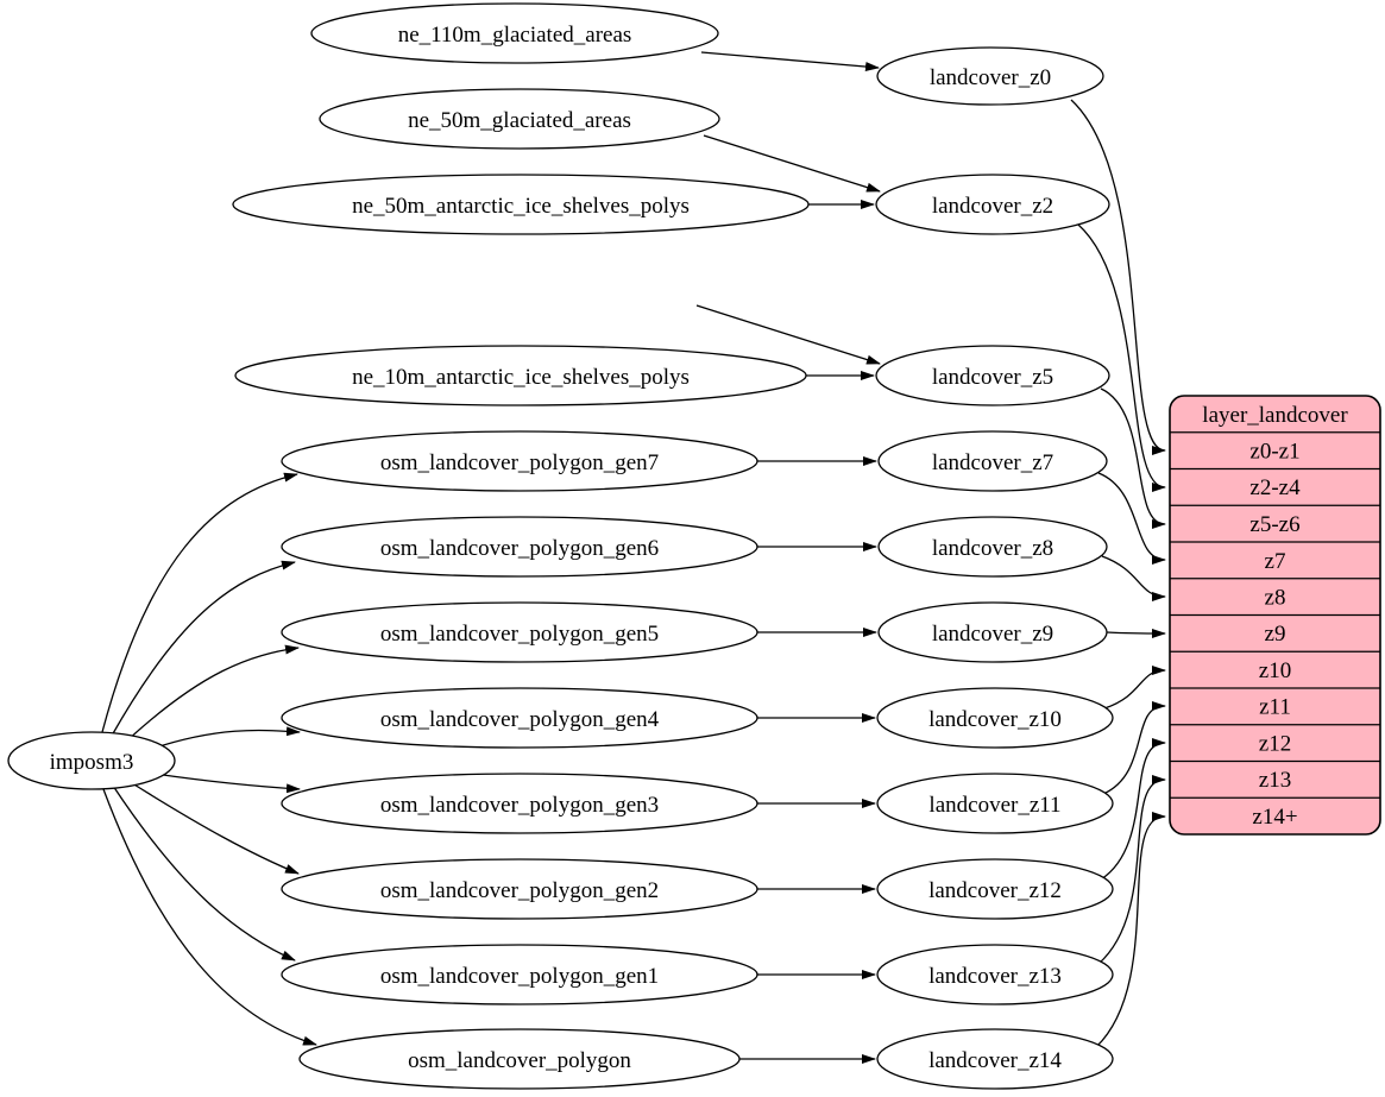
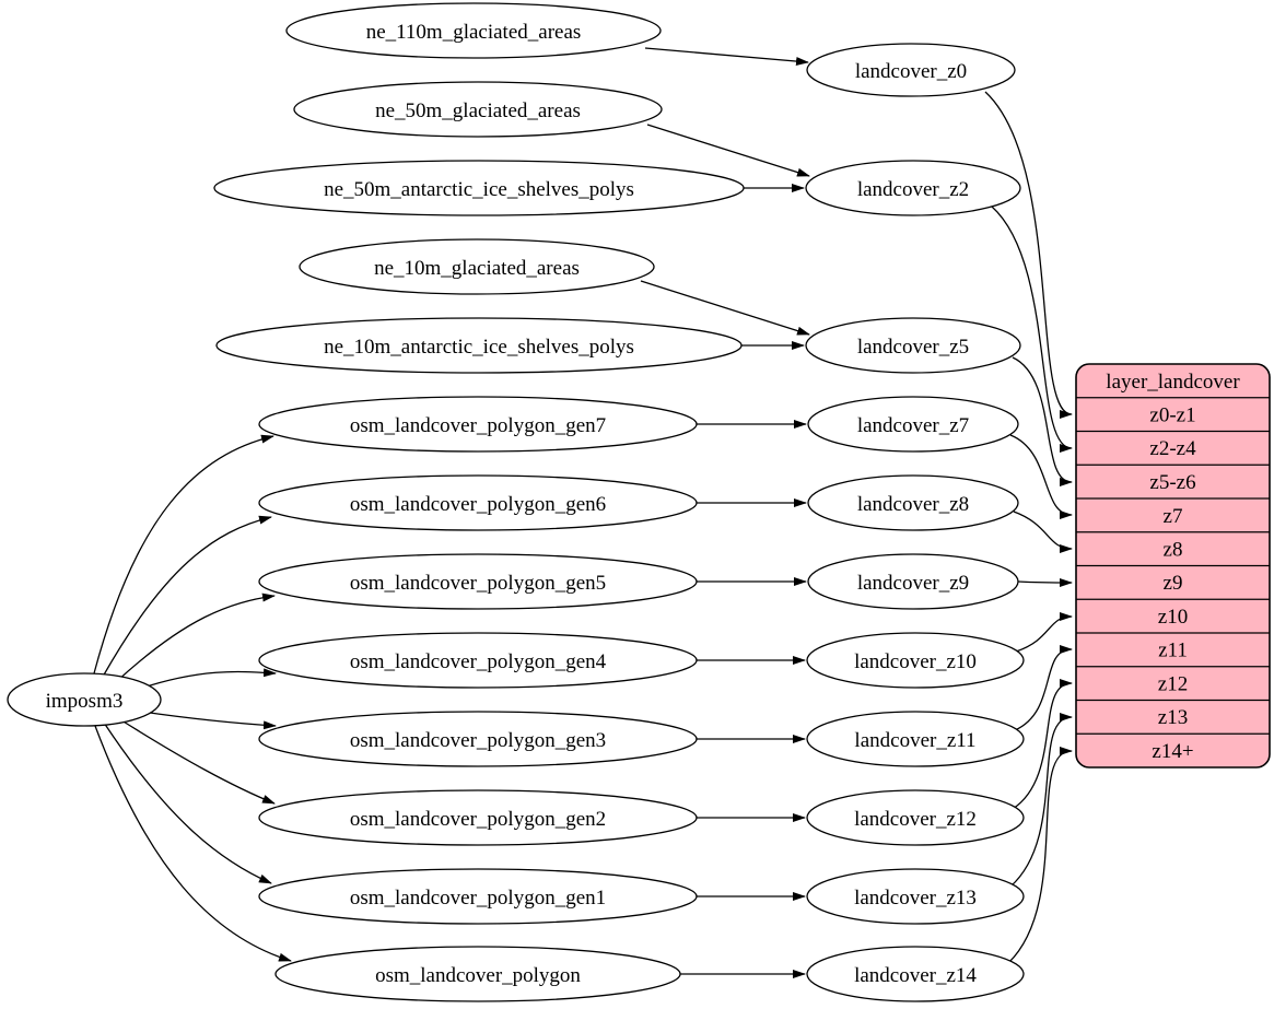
  imposm3
  ne_110m_glaciated_areas
  ne_50m_glaciated_areas
  ne_50m_antarctic_ice_shelves_polys
+ ne_10m_glaciated_areas
  ne_10m_antarctic_ice_shelves_polys
  osm_landcover_polygon_gen7
  osm_landcover_polygon_gen6
  osm_landcover_polygon_gen5
  osm_landcover_polygon_gen4
  osm_landcover_polygon_gen3
  osm_landcover_polygon_gen2
  osm_landcover_polygon_gen1
  osm_landcover_polygon
  landcover_z0
  landcover_z2
  landcover_z5
  landcover_z7
  landcover_z8
  landcover_z9
  landcover_z10
  landcover_z11
  landcover_z12
  landcover_z13
  landcover_z14
  layer_landcover
  z0-z1
  z2-z4
  z5-z6
  z7
  z8
  z9
  z10
  z11
  z12
  z13
  z14+
